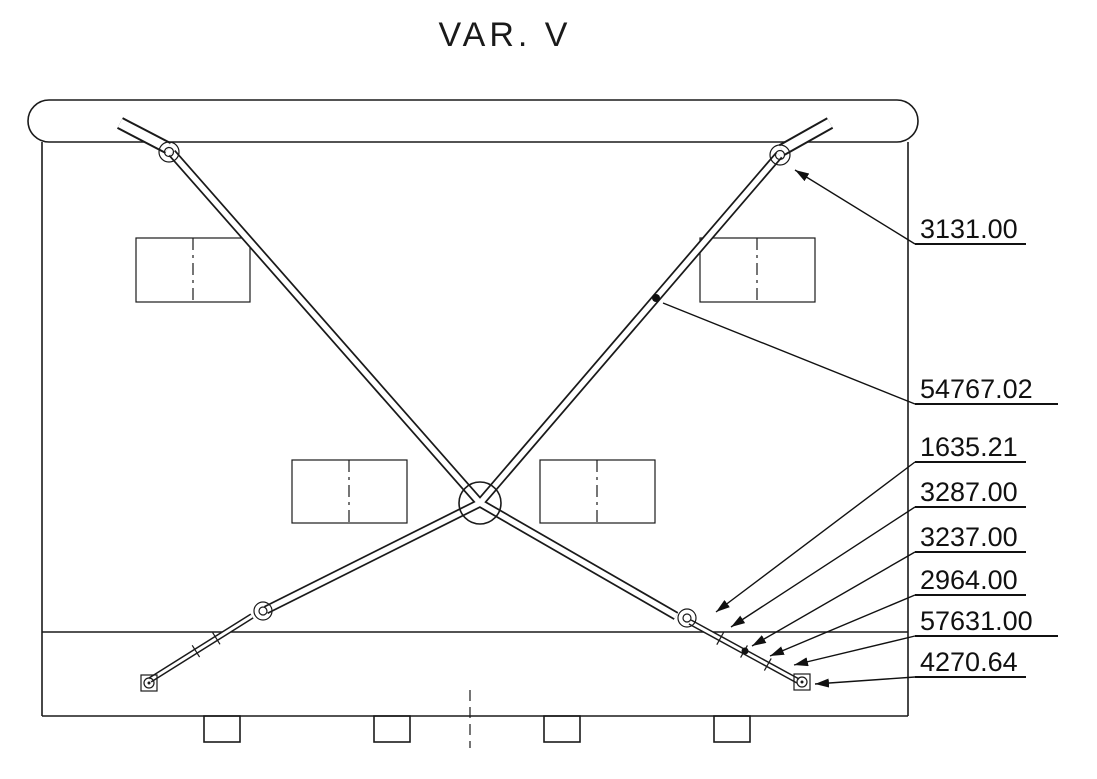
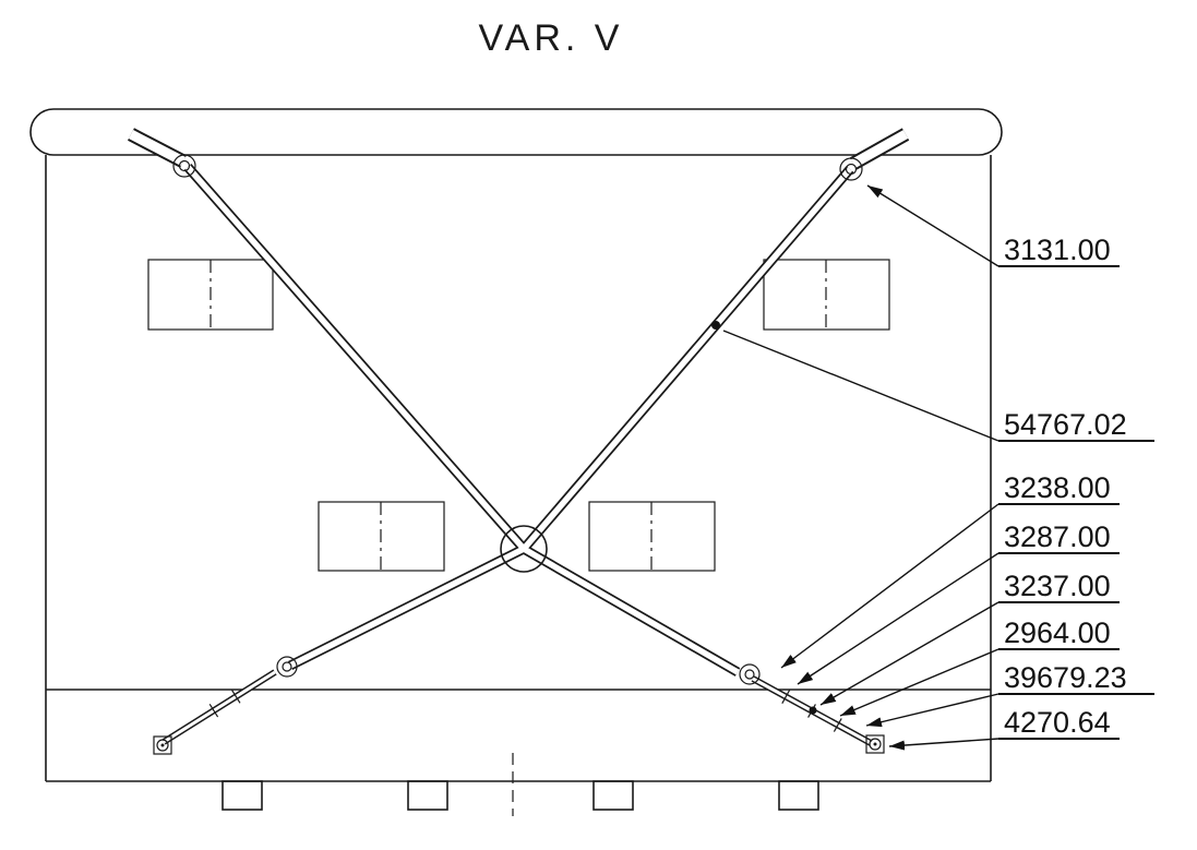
  VAR. V
  3131.00
  54767.02
- 1635.21
+ 3238.00
  3287.00
  3237.00
  2964.00
- 57631.00
+ 39679.23
  4270.64
